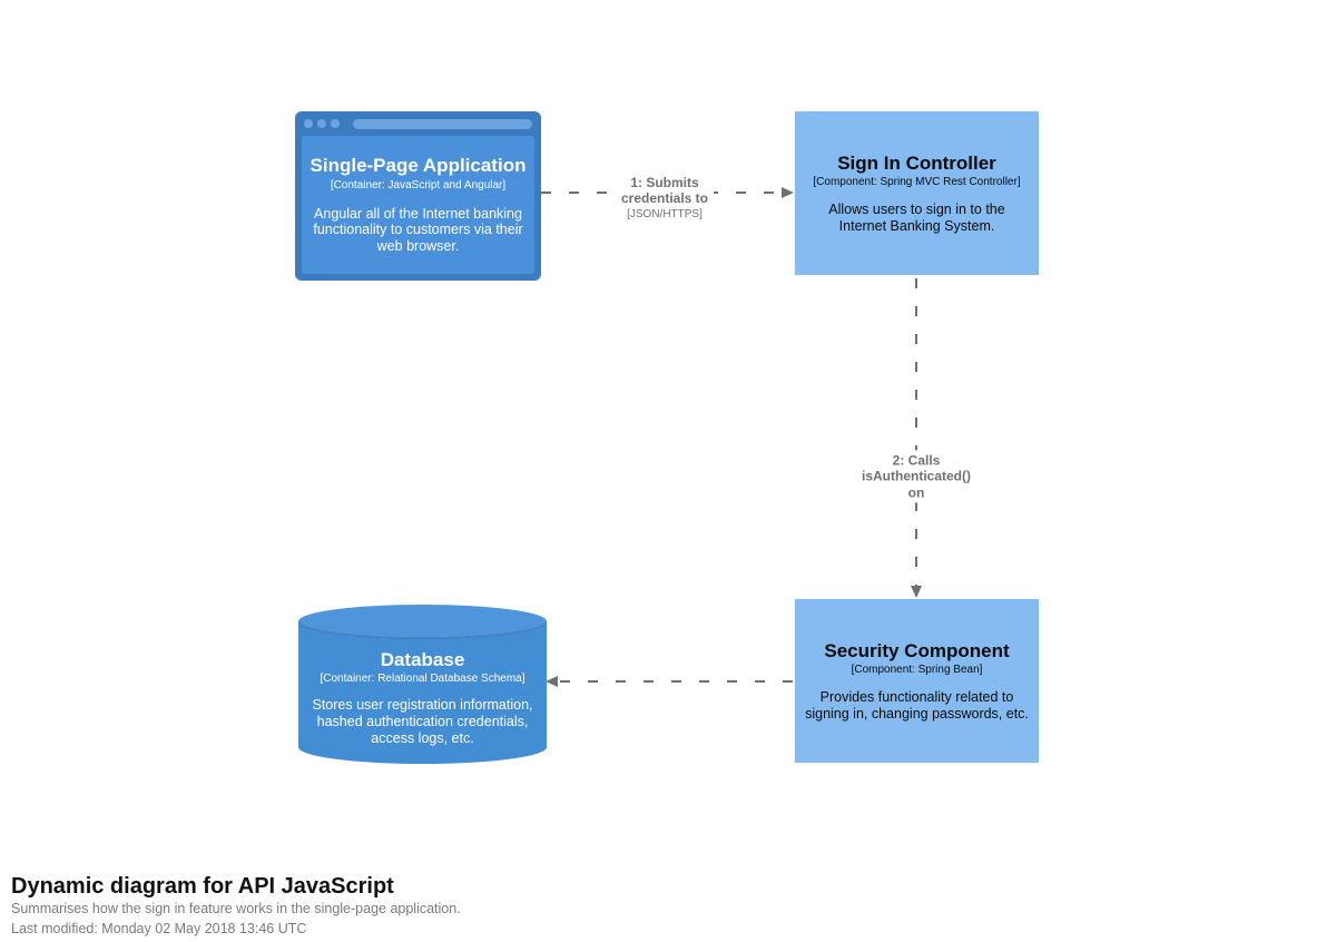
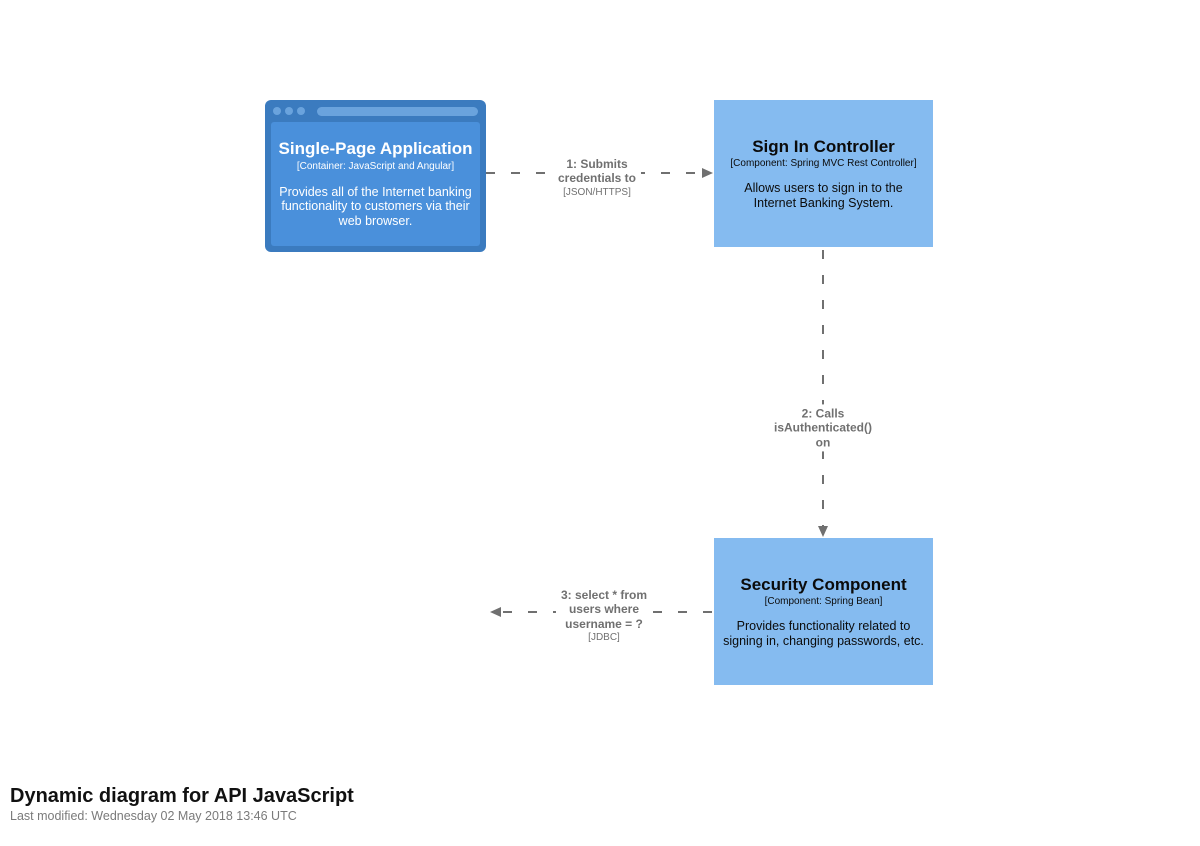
  Single-Page Application
  [Container: JavaScript and Angular]
- Angular all of the Internet banking functionality to customers via their web browser.
+ Provides all of the Internet banking functionality to customers via their web browser.
  Sign In Controller
  [Component: Spring MVC Rest Controller]
  Allows users to sign in to the Internet Banking System.
  Security Component
  [Component: Spring Bean]
  Provides functionality related to signing in, changing passwords, etc.
- Database
- [Container: Relational Database Schema]
- Stores user registration information, hashed authentication credentials, access logs, etc.
  1: Submits
  credentials to
  [JSON/HTTPS]
  2: Calls
  isAuthenticated()
  on
+ 3: select * from
+ users where
+ username = ?
+ [JDBC]
  Dynamic diagram for API JavaScript
- Summarises how the sign in feature works in the single-page application.
- Last modified: Monday 02 May 2018 13:46 UTC
+ Last modified: Wednesday 02 May 2018 13:46 UTC
